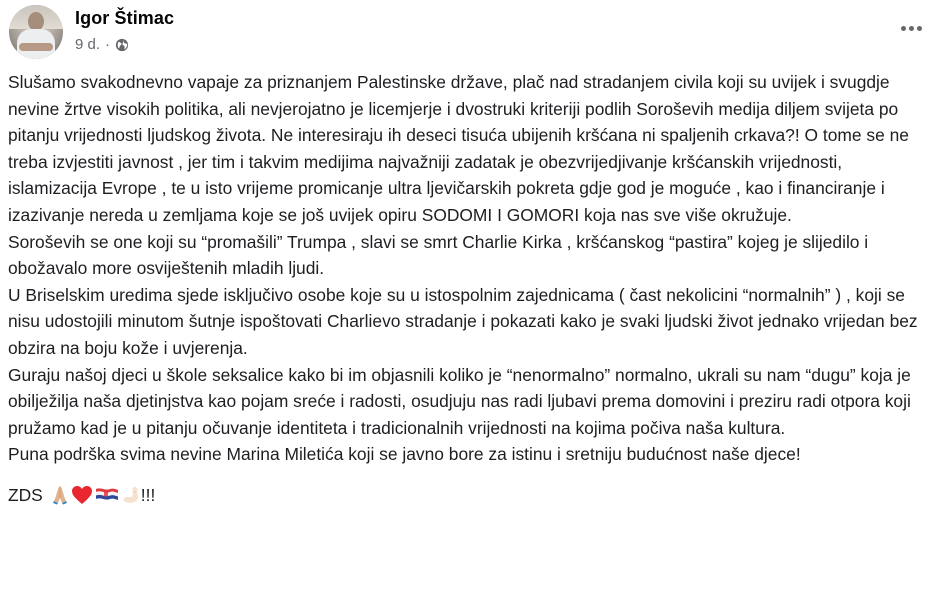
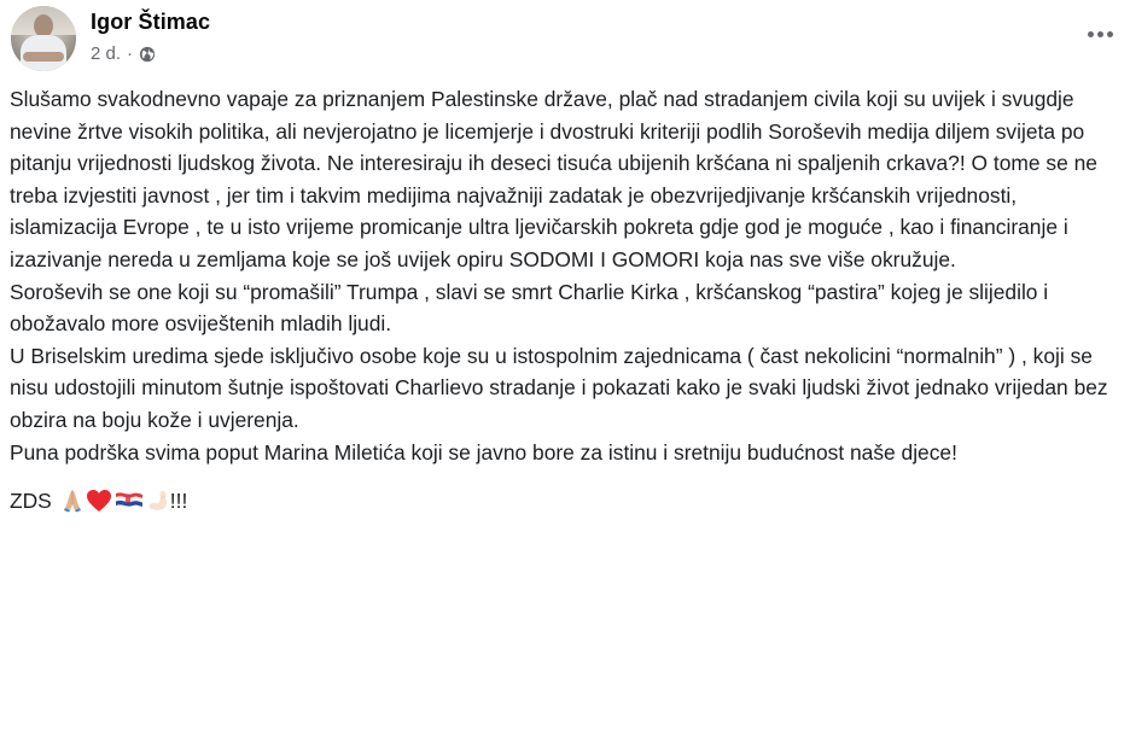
  Igor Štimac
- 9 d.
+ 2 d.
  ·
  Slušamo svakodnevno vapaje za priznanjem Palestinske države, plač nad stradanjem civila koji su uvijek i svugdje nevine žrtve visokih politika, ali nevjerojatno je licemjerje i dvostruki kriteriji podlih Soroševih medija diljem svijeta po pitanju vrijednosti ljudskog života. Ne interesiraju ih deseci tisuća ubijenih kršćana ni spaljenih crkava?! O tome se ne treba izvjestiti javnost , jer tim i takvim medijima najvažniji zadatak je obezvrijedjivanje kršćanskih vrijednosti, islamizacija Evrope , te u isto vrijeme promicanje ultra ljevičarskih pokreta gdje god je moguće , kao i financiranje i izazivanje nereda u zemljama koje se još uvijek opiru SODOMI I GOMORI koja nas sve više okružuje.
  Soroševih se one koji su “promašili” Trumpa , slavi se smrt Charlie Kirka , kršćanskog “pastira” kojeg je slijedilo i obožavalo more osviještenih mladih ljudi.
  U Briselskim uredima sjede isključivo osobe koje su u istospolnim zajednicama ( čast nekolicini “normalnih” ) , koji se nisu udostojili minutom šutnje ispoštovati Charlievo stradanje i pokazati kako je svaki ljudski život jednako vrijedan bez obzira na boju kože i uvjerenja.
- Guraju našoj djeci u škole seksalice kako bi im objasnili koliko je “nenormalno” normalno, ukrali su nam “dugu” koja je obilježilja naša djetinjstva kao pojam sreće i radosti, osudjuju nas radi ljubavi prema domovini i preziru radi otpora koji pružamo kad je u pitanju očuvanje identiteta i tradicionalnih vrijednosti na kojima počiva naša kultura.
- Puna podrška svima nevine Marina Miletića koji se javno bore za istinu i sretniju budućnost naše djece!
+ Puna podrška svima poput Marina Miletića koji se javno bore za istinu i sretniju budućnost naše djece!
  ZDS
  !!!
